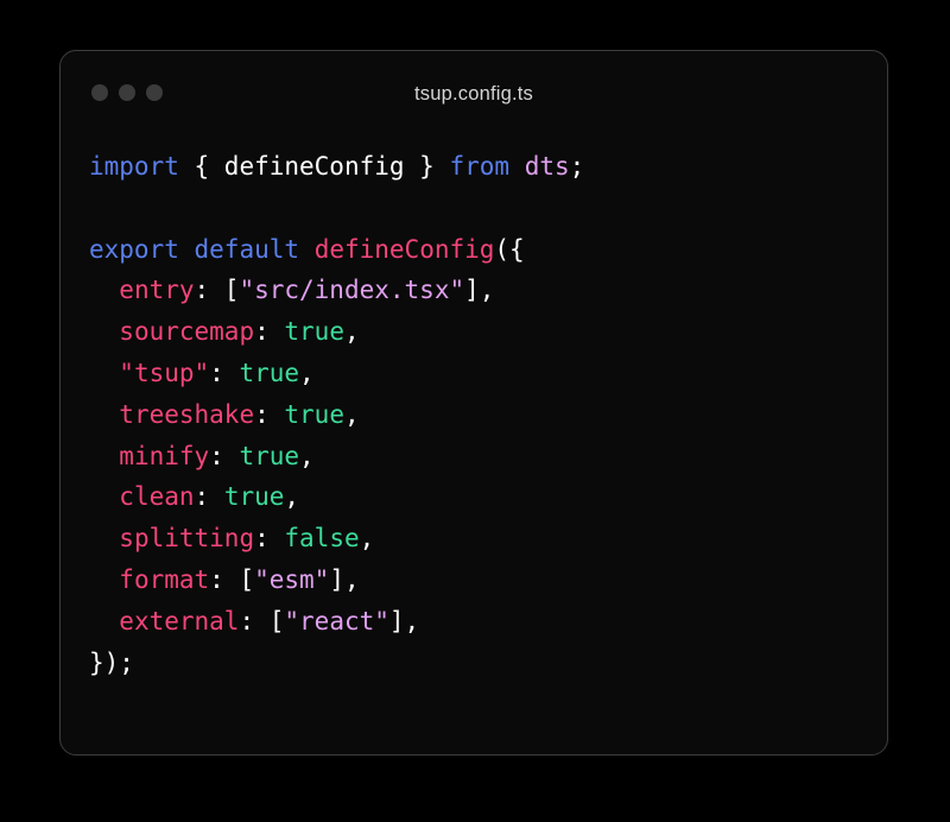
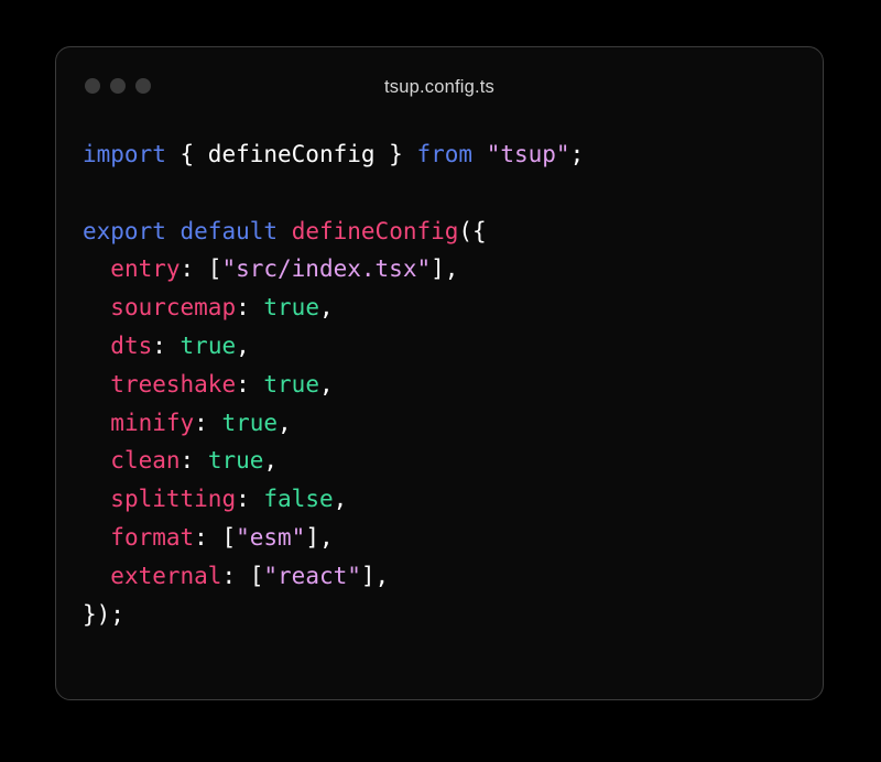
  tsup.config.ts
- import { defineConfig } from dts;
+ import { defineConfig } from "tsup";
  export default defineConfig({
  entry: ["src/index.tsx"],
  sourcemap: true,
- "tsup": true,
+ dts: true,
  treeshake: true,
  minify: true,
  clean: true,
  splitting: false,
  format: ["esm"],
  external: ["react"],
  });
